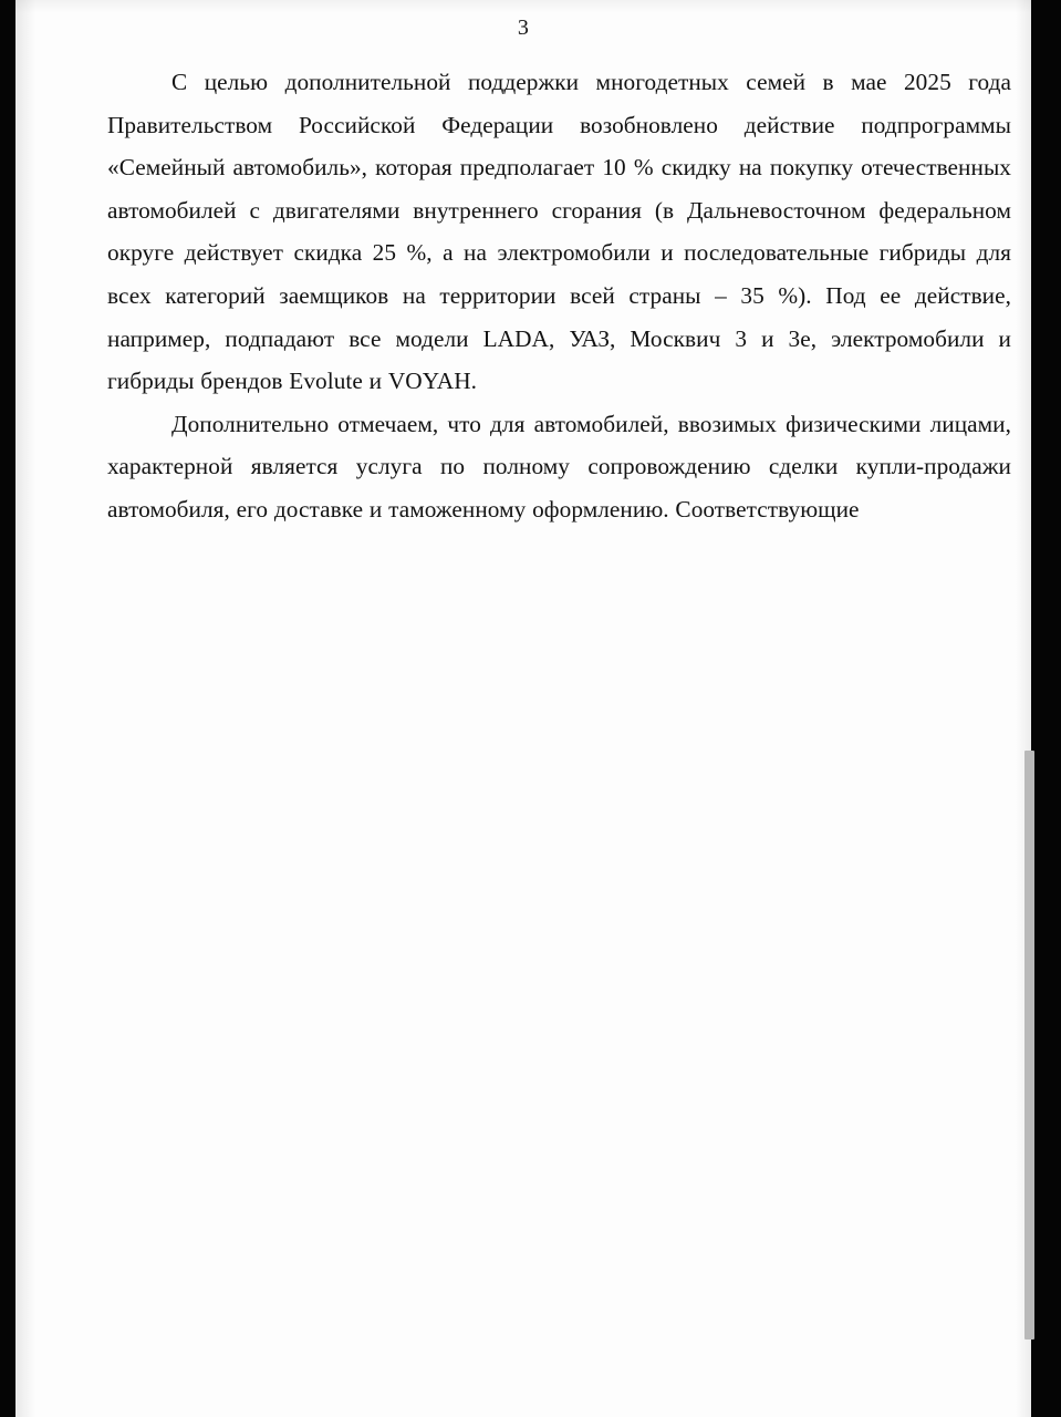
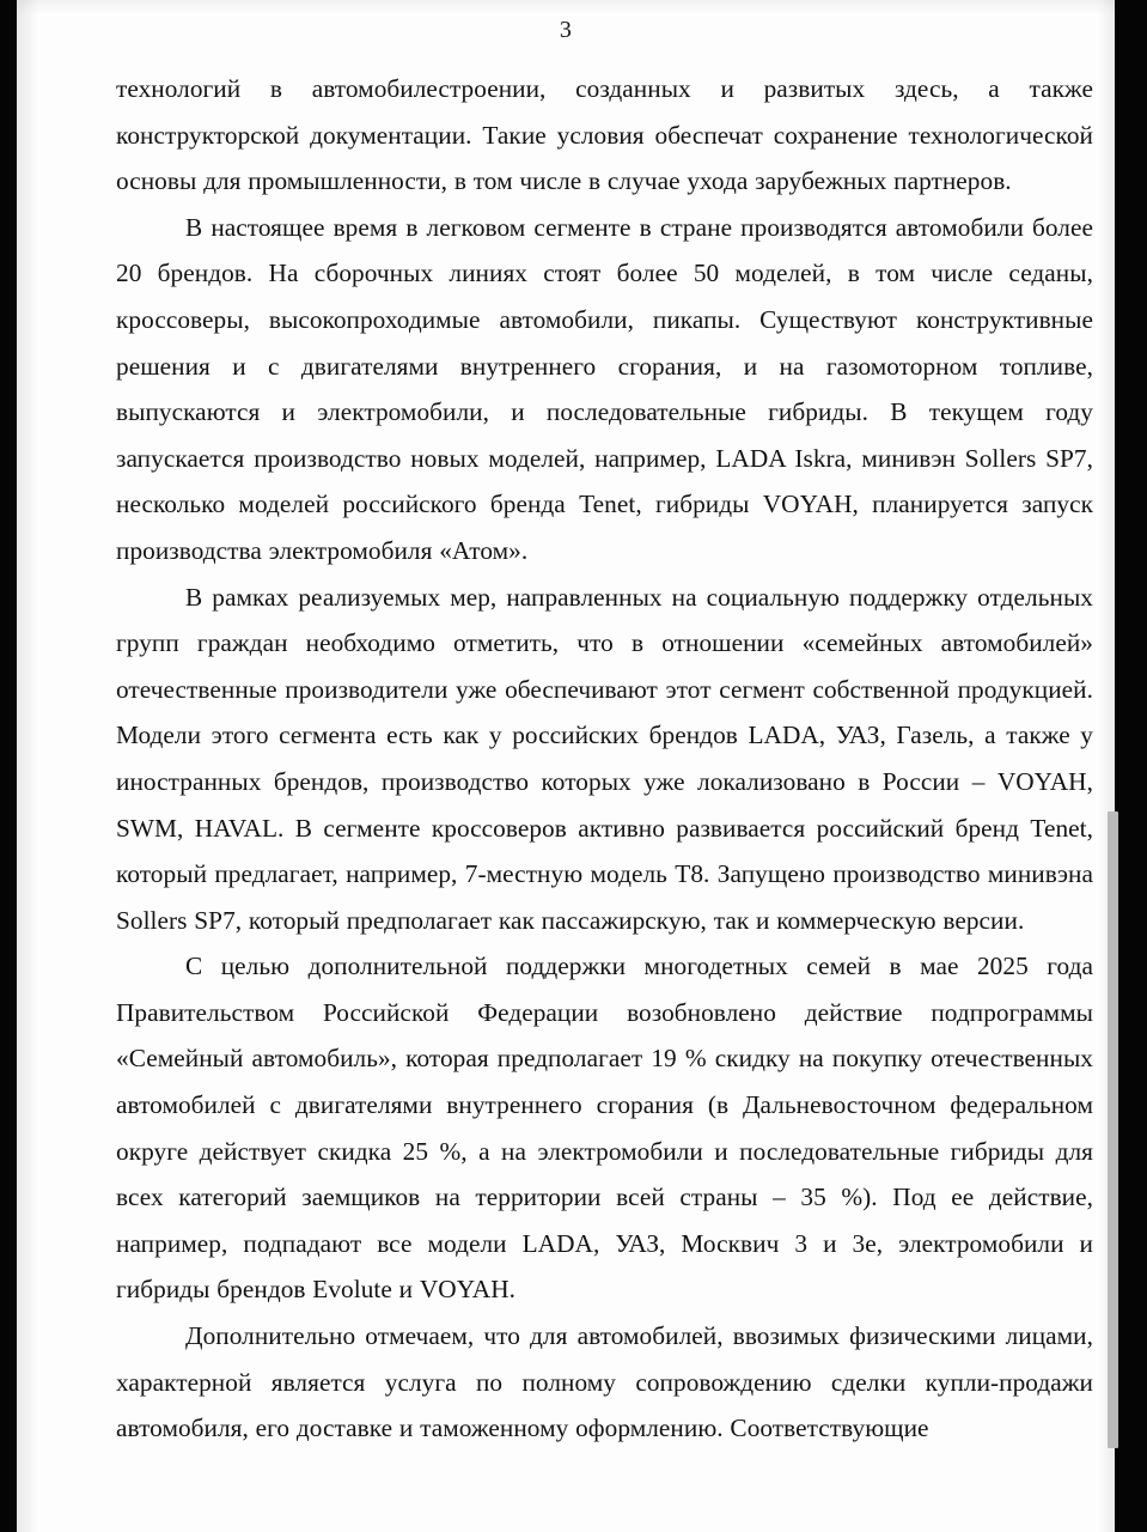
  3
+ технологий в автомобилестроении, созданных и развитых здесь, а также конструкторской документации. Такие условия обеспечат сохранение технологической основы для промышленности, в том числе в случае ухода зарубежных партнеров.
+ В настоящее время в легковом сегменте в стране производятся автомобили более 20 брендов. На сборочных линиях стоят более 50 моделей, в том числе седаны, кроссоверы, высокопроходимые автомобили, пикапы. Существуют конструктивные решения и с двигателями внутреннего сгорания, и на газомоторном топливе, выпускаются и электромобили, и последовательные гибриды. В текущем году запускается производство новых моделей, например, LADA Iskra, минивэн Sollers SP7, несколько моделей российского бренда Tenet, гибриды VOYAH, планируется запуск производства электромобиля «Атом».
+ В рамках реализуемых мер, направленных на социальную поддержку отдельных групп граждан необходимо отметить, что в отношении «семейных автомобилей» отечественные производители уже обеспечивают этот сегмент собственной продукцией. Модели этого сегмента есть как у российских брендов LADA, УАЗ, Газель, а также у иностранных брендов, производство которых уже локализовано в России – VOYAH, SWM, HAVAL. В сегменте кроссоверов активно развивается российский бренд Tenet, который предлагает, например, 7-местную модель Т8. Запущено производство минивэна Sollers SP7, который предполагает как пассажирскую, так и коммерческую версии.
- С целью дополнительной поддержки многодетных семей в мае 2025 года Правительством Российской Федерации возобновлено действие подпрограммы «Семейный автомобиль», которая предполагает 10 % скидку на покупку отечественных автомобилей с двигателями внутреннего сгорания (в Дальневосточном федеральном округе действует скидка 25 %, а на электромобили и последовательные гибриды для всех категорий заемщиков на территории всей страны – 35 %). Под ее действие, например, подпадают все модели LADA, УАЗ, Москвич 3 и 3е, электромобили и гибриды брендов Evolute и VOYAH.
+ С целью дополнительной поддержки многодетных семей в мае 2025 года Правительством Российской Федерации возобновлено действие подпрограммы «Семейный автомобиль», которая предполагает 19 % скидку на покупку отечественных автомобилей с двигателями внутреннего сгорания (в Дальневосточном федеральном округе действует скидка 25 %, а на электромобили и последовательные гибриды для всех категорий заемщиков на территории всей страны – 35 %). Под ее действие, например, подпадают все модели LADA, УАЗ, Москвич 3 и 3е, электромобили и гибриды брендов Evolute и VOYAH.
  Дополнительно отмечаем, что для автомобилей, ввозимых физическими лицами, характерной является услуга по полному сопровождению сделки купли-продажи автомобиля, его доставке и таможенному оформлению. Соответствующие
